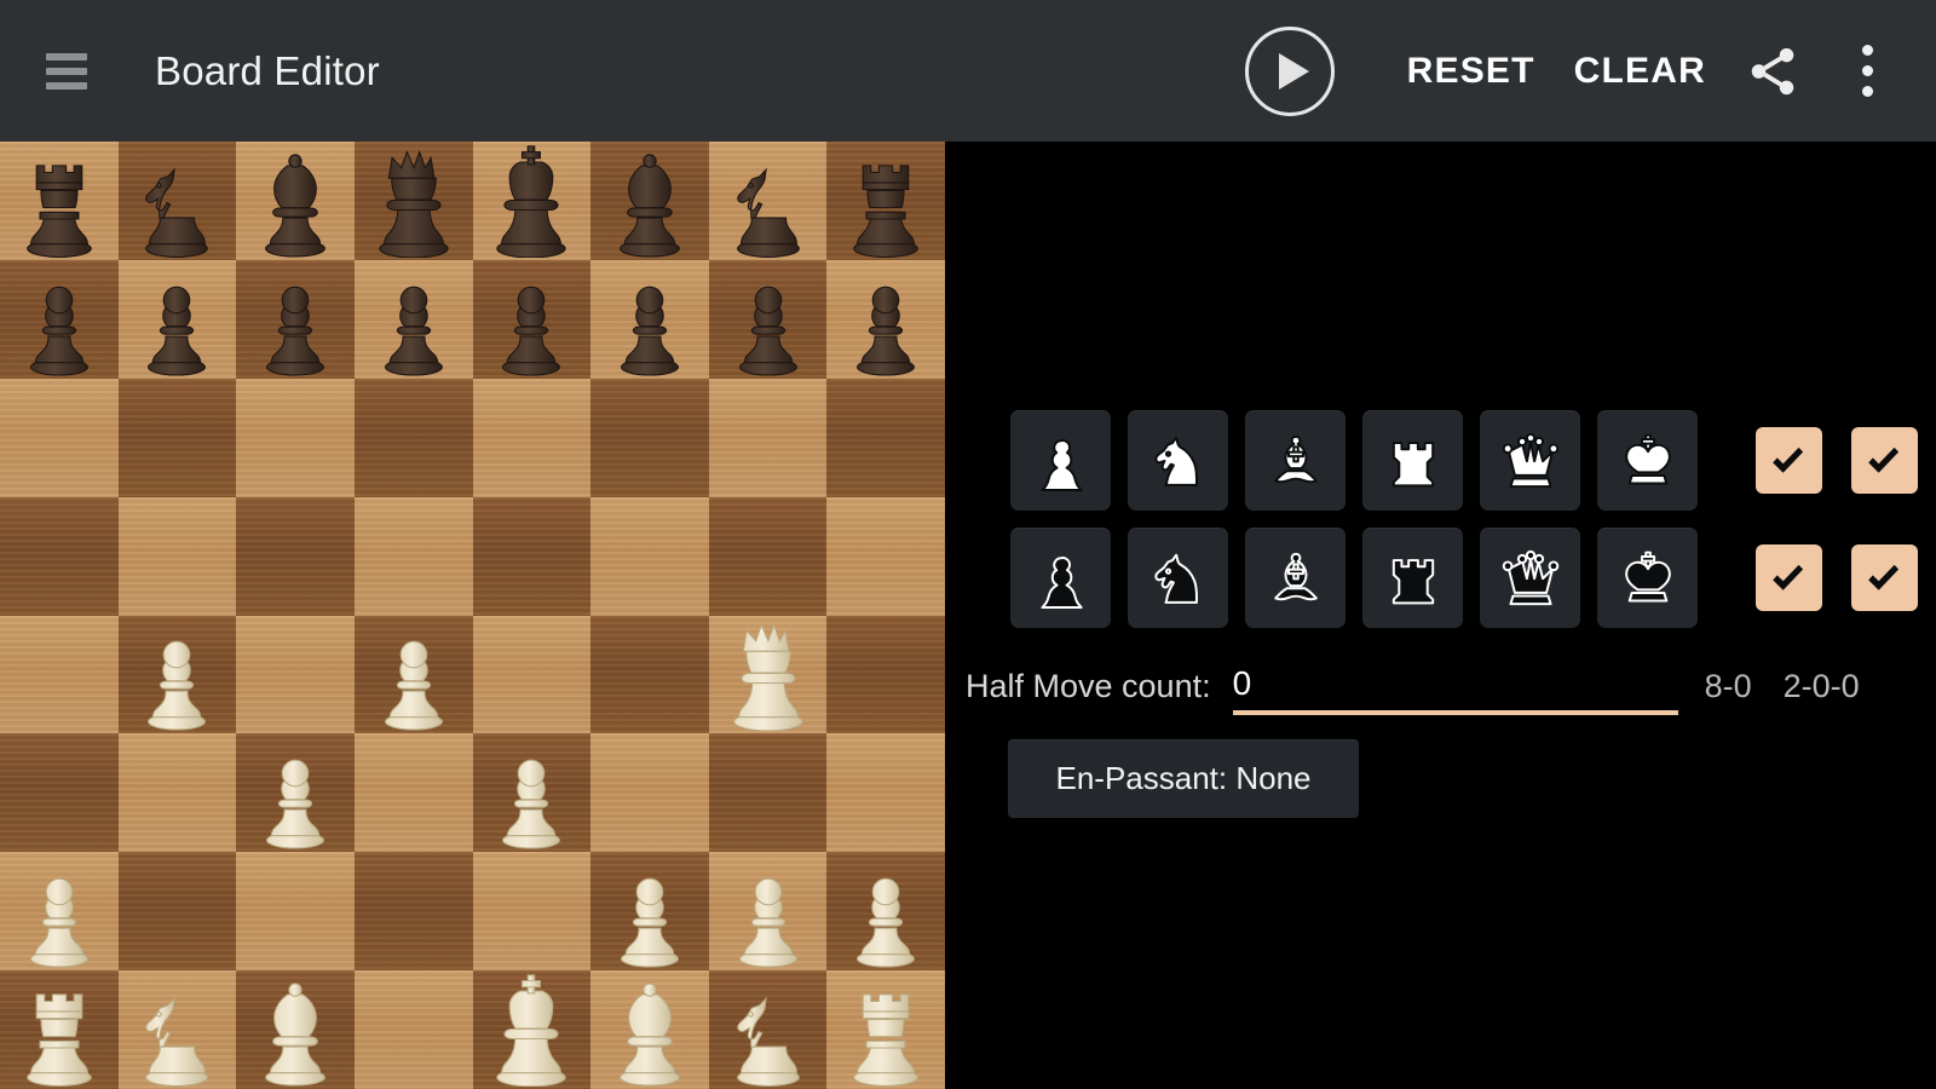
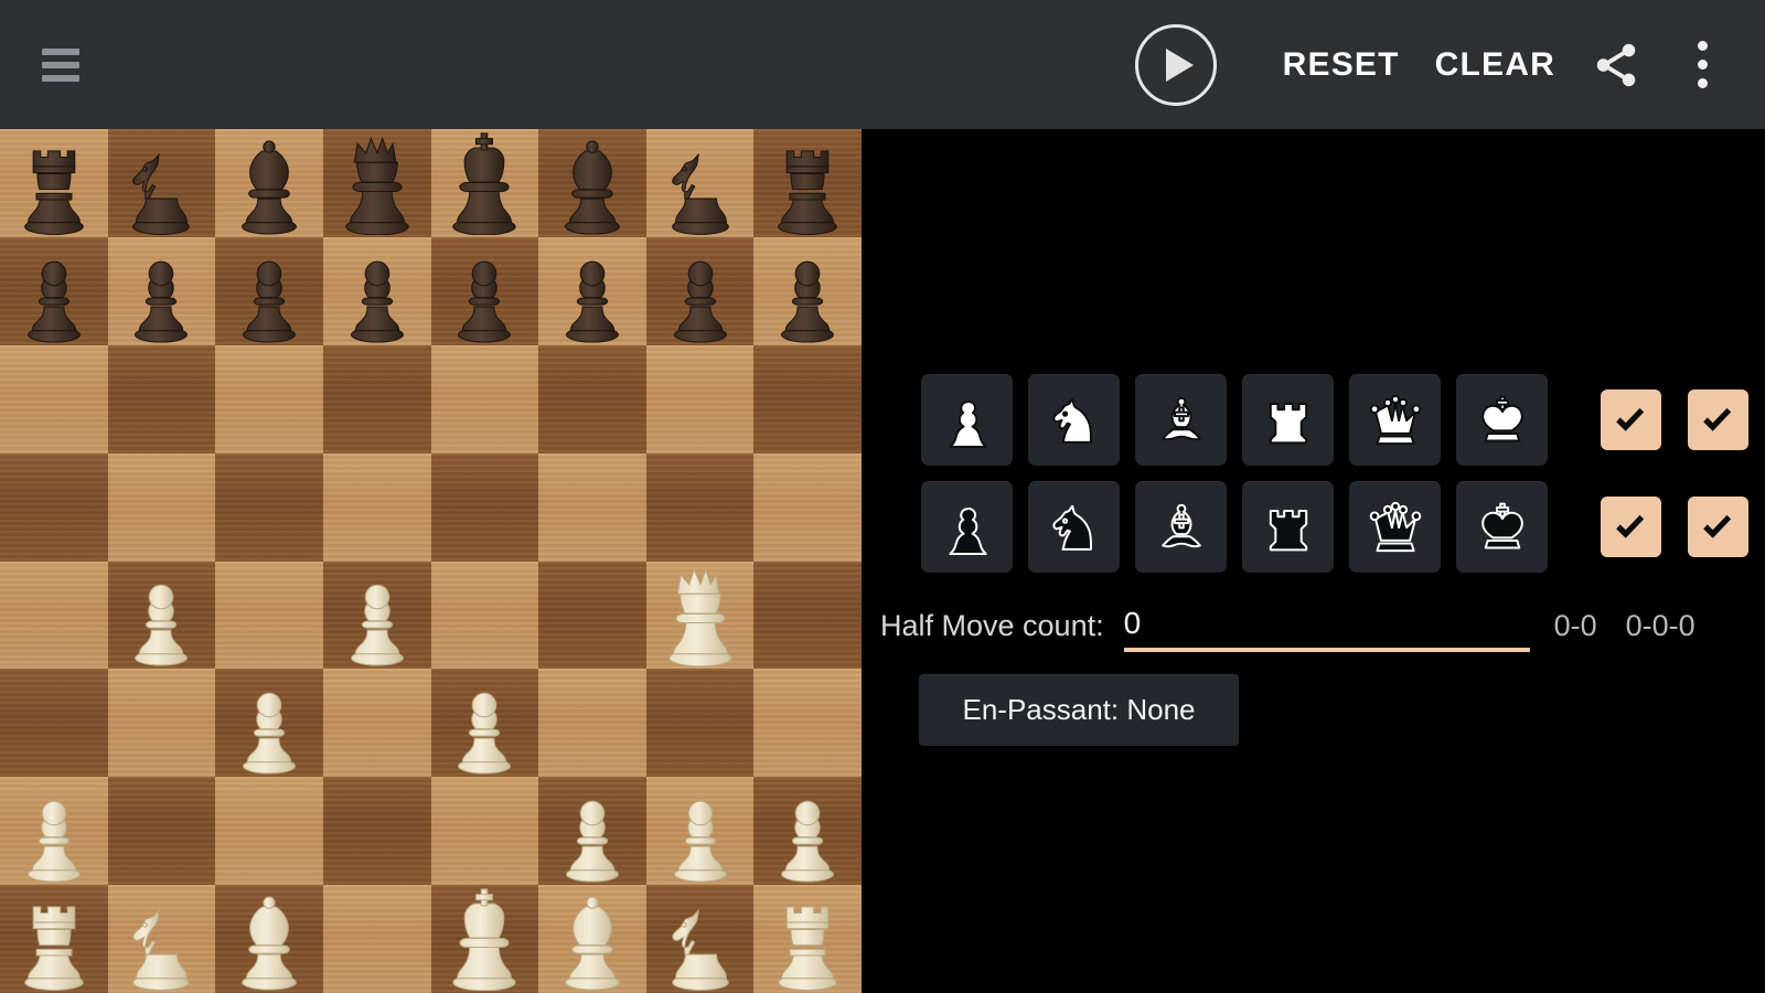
- Board Editor
  RESET
  CLEAR
  Half Move count:
  0
- 8-0
+ 0-0
- 2-0-0
+ 0-0-0
  En-Passant: None
